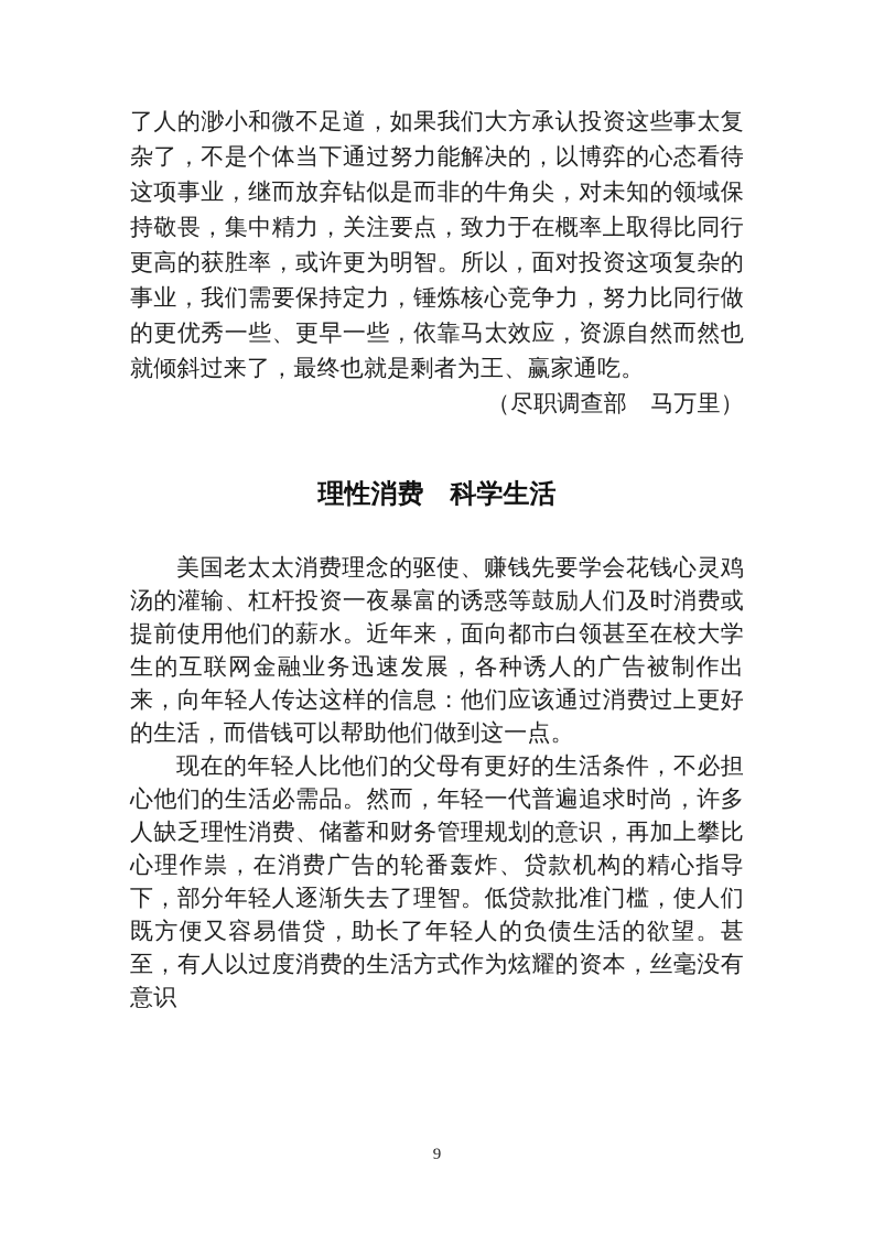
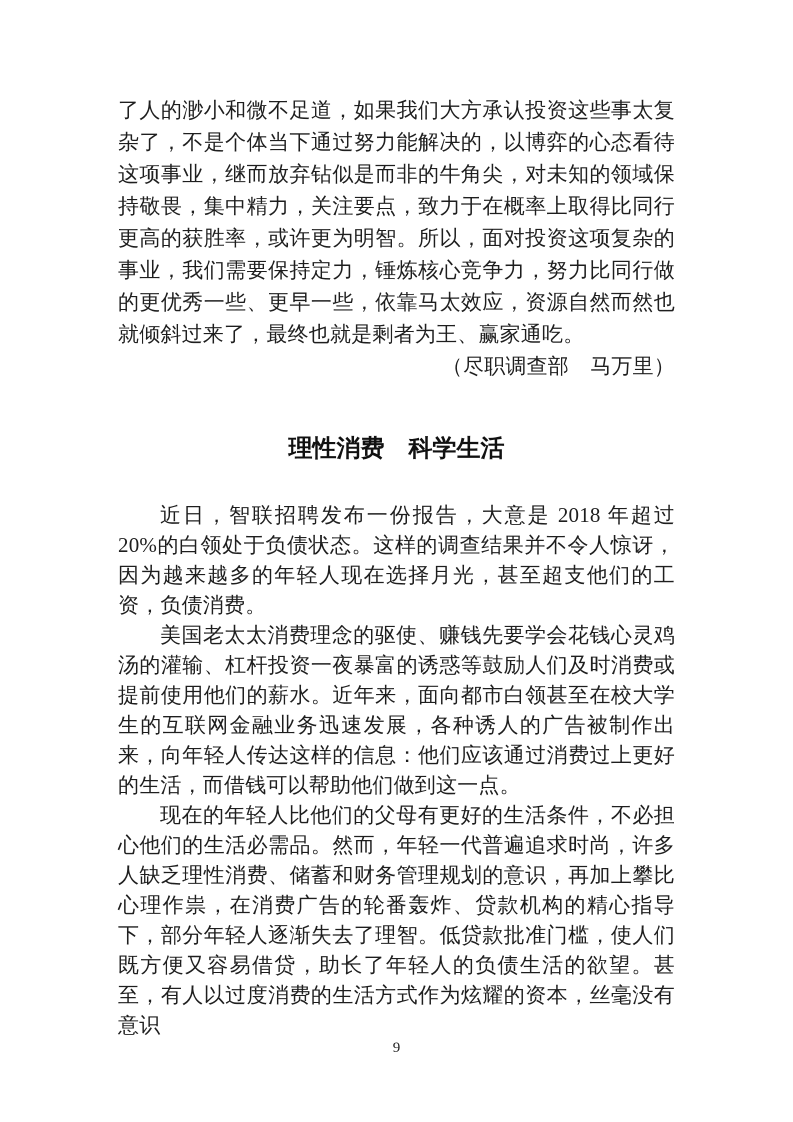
  了人的渺小和微不足道，如果我们大方承认投资这些事太复杂了，不是个体当下通过努力能解决的，以博弈的心态看待这项事业，继而放弃钻似是而非的牛角尖，对未知的领域保持敬畏，集中精力，关注要点，致力于在概率上取得比同行更高的获胜率，或许更为明智。所以，面对投资这项复杂的事业，我们需要保持定力，锤炼核心竞争力，努力比同行做的更优秀一些、更早一些，依靠马太效应，资源自然而然也就倾斜过来了，最终也就是剩者为王、赢家通吃。
  （尽职调查部 马万里）
  理性消费 科学生活
+ 近日，智联招聘发布一份报告，大意是 2018 年超过 20%的白领处于负债状态。这样的调查结果并不令人惊讶，因为越来越多的年轻人现在选择月光，甚至超支他们的工资，负债消费。
  美国老太太消费理念的驱使、赚钱先要学会花钱心灵鸡汤的灌输、杠杆投资一夜暴富的诱惑等鼓励人们及时消费或提前使用他们的薪水。近年来，面向都市白领甚至在校大学生的互联网金融业务迅速发展，各种诱人的广告被制作出来，向年轻人传达这样的信息：他们应该通过消费过上更好的生活，而借钱可以帮助他们做到这一点。
  现在的年轻人比他们的父母有更好的生活条件，不必担心他们的生活必需品。然而，年轻一代普遍追求时尚，许多人缺乏理性消费、储蓄和财务管理规划的意识，再加上攀比心理作祟，在消费广告的轮番轰炸、贷款机构的精心指导下，部分年轻人逐渐失去了理智。低贷款批准门槛，使人们既方便又容易借贷，助长了年轻人的负债生活的欲望。甚至，有人以过度消费的生活方式作为炫耀的资本，丝毫没有意识
  9
